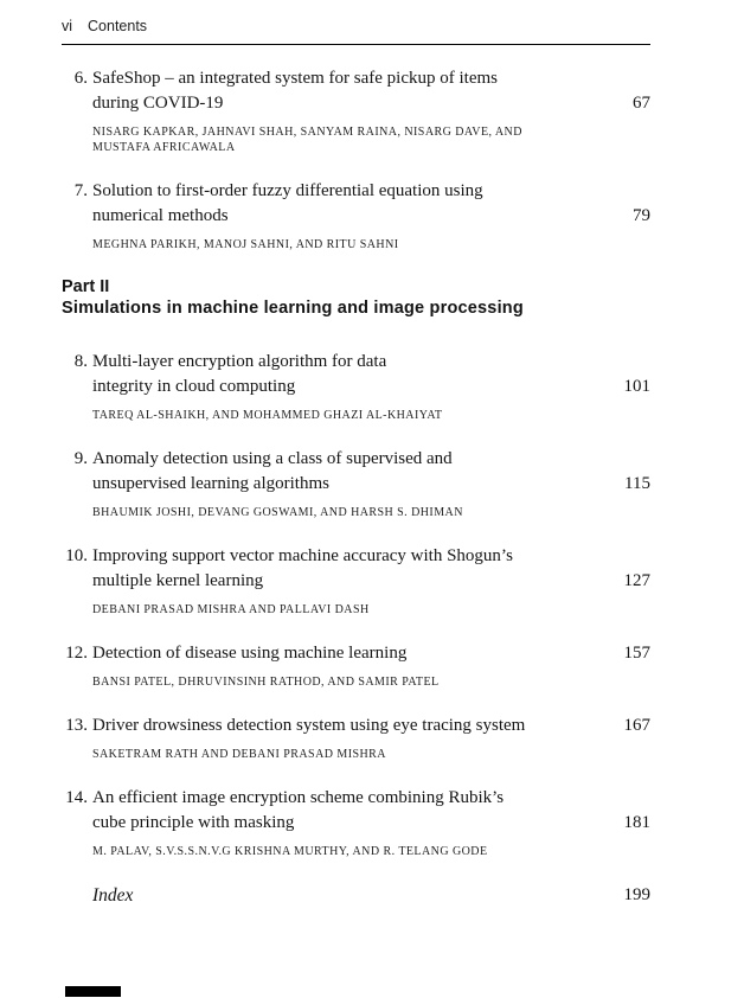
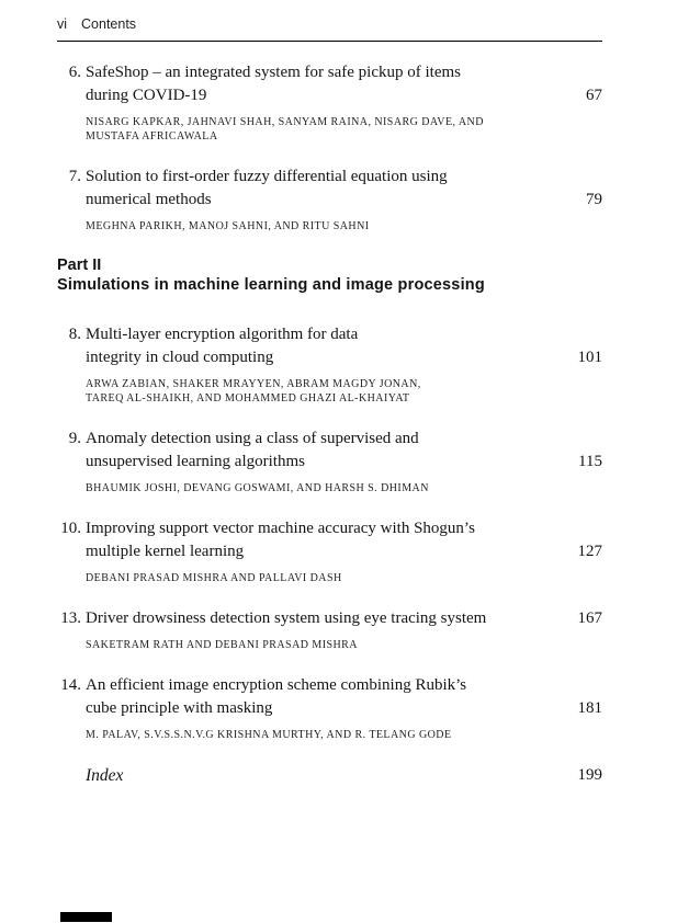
  vi
  Contents
  6.
  SafeShop – an integrated system for safe pickup of items
  during COVID-19
  67
  NISARG KAPKAR, JAHNAVI SHAH, SANYAM RAINA, NISARG DAVE, AND
  MUSTAFA AFRICAWALA
  7.
  Solution to first-order fuzzy differential equation using
  numerical methods
  79
  MEGHNA PARIKH, MANOJ SAHNI, AND RITU SAHNI
  Part II
  Simulations in machine learning and image processing
  8.
  Multi-layer encryption algorithm for data
  integrity in cloud computing
  101
+ ARWA ZABIAN, SHAKER MRAYYEN, ABRAM MAGDY JONAN,
  TAREQ AL-SHAIKH, AND MOHAMMED GHAZI AL-KHAIYAT
  9.
  Anomaly detection using a class of supervised and
  unsupervised learning algorithms
  115
  BHAUMIK JOSHI, DEVANG GOSWAMI, AND HARSH S. DHIMAN
  10.
  Improving support vector machine accuracy with Shogun’s
  multiple kernel learning
  127
  DEBANI PRASAD MISHRA AND PALLAVI DASH
- 12.
- Detection of disease using machine learning
- 157
- BANSI PATEL, DHRUVINSINH RATHOD, AND SAMIR PATEL
  13.
  Driver drowsiness detection system using eye tracing system
  167
  SAKETRAM RATH AND DEBANI PRASAD MISHRA
  14.
  An efficient image encryption scheme combining Rubik’s
  cube principle with masking
  181
  M. PALAV, S.V.S.S.N.V.G KRISHNA MURTHY, AND R. TELANG GODE
  Index
  199
